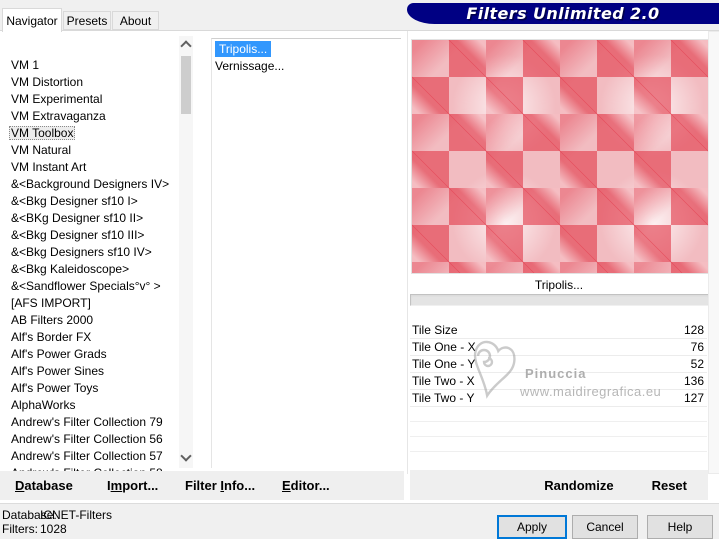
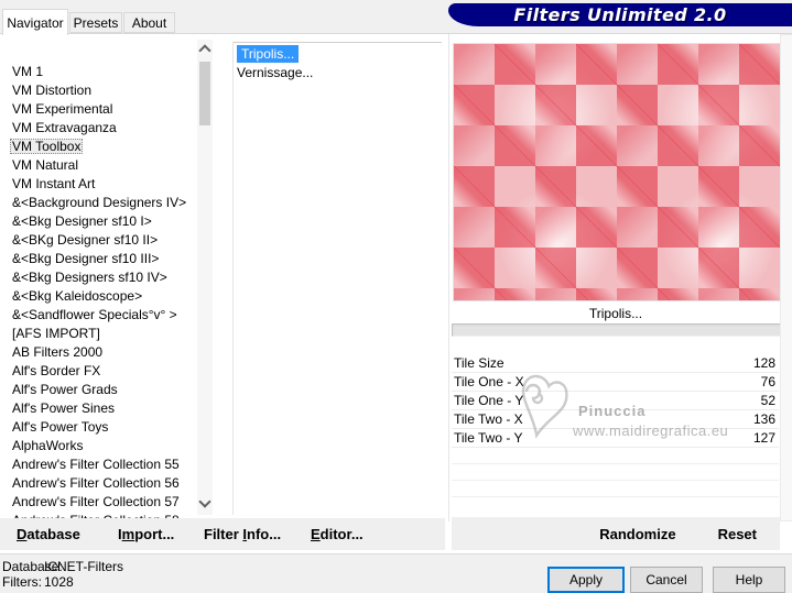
  Navigator
  Presets
  About
  Filters Unlimited 2.0
  VM 1
  VM Distortion
  VM Experimental
  VM Extravaganza
  VM Toolbox
  VM Natural
  VM Instant Art
  &<Background Designers IV>
  &<Bkg Designer sf10 I>
  &<BKg Designer sf10 II>
  &<Bkg Designer sf10 III>
  &<Bkg Designers sf10 IV>
  &<Bkg Kaleidoscope>
  &<Sandflower Specials°v° >
  [AFS IMPORT]
  AB Filters 2000
  Alf's Border FX
  Alf's Power Grads
  Alf's Power Sines
  Alf's Power Toys
  AlphaWorks
- Andrew's Filter Collection 79
+ Andrew's Filter Collection 55
  Andrew's Filter Collection 56
  Andrew's Filter Collection 57
  Tripolis...
  Vernissage...
  Tripolis...
  Tile Size
  128
  Tile One - X
  76
  Tile One - Y
  52
  Tile Two - X
  136
  Tile Two - Y
  127
  Pinuccia
  www.maidiregrafica.eu
  Database
  Import...
  Filter Info...
  Editor...
  Randomize
  Reset
  Database:
  ICNET-Filters
  Filters:
  1028
  Apply
  Cancel
  Help
